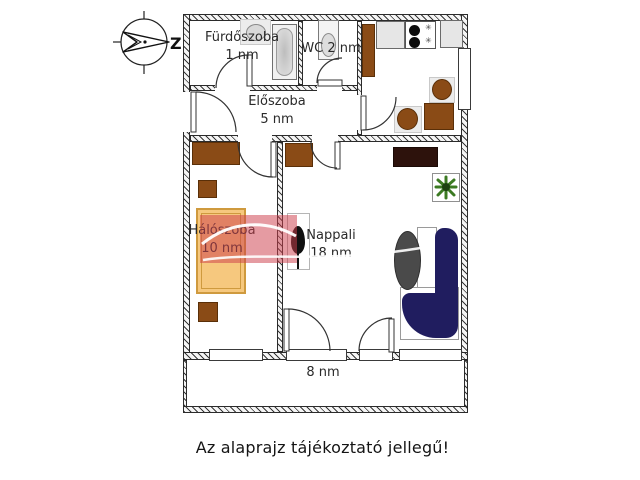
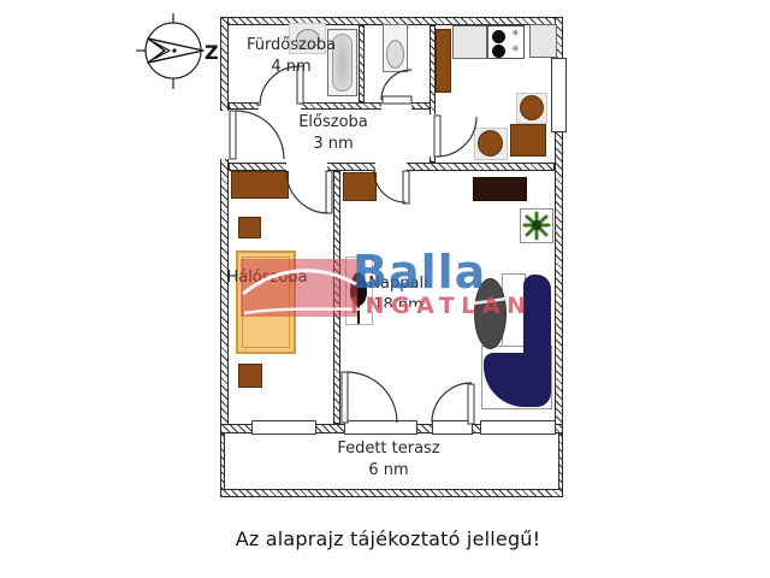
  ✳
  ✳
  Z
  Fürdőszoba
- 1 nm
+ 4 nm
- WC 2 nm
  Előszoba
- 5 nm
+ 3 nm
  Hálóoba
- 10 nm
  Nappali
  18 nm
+ Fedett terasz
- 8 nm
+ 6 nm
+ Balla
+ INGATLAN
  Az alaprajz tájékoztató jellegű!
